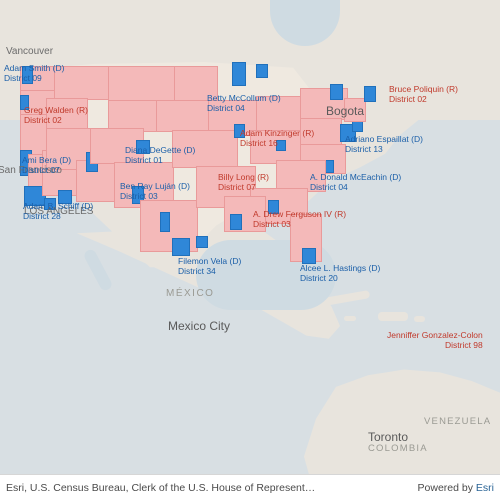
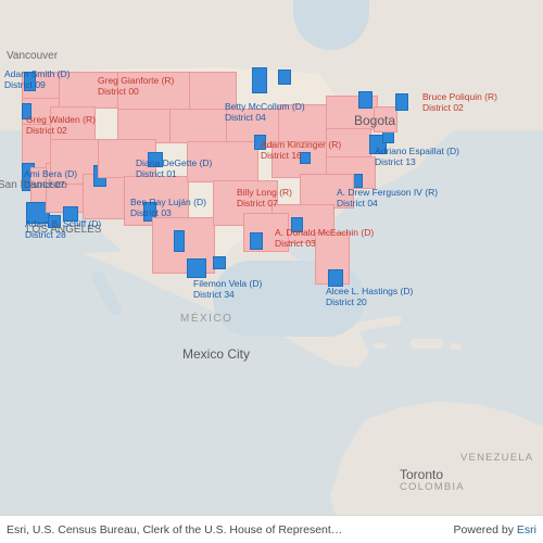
  Vancouver
  Bogota
  San Francisco
  LOS ANGELES
  Mexico City
  Toronto
  MÉXICO
  VENEZUELA
  COLOMBIA
  Adam Smith (D)
  District 09
+ Greg Gianforte (R)
+ District 00
  Betty McCollum (D)
  District 04
  Bruce Poliquin (R)
  District 02
  Greg Walden (R)
  District 02
  Adam Kinzinger (R)
  District 16
  Adriano Espaillat (D)
  District 13
  Diana DeGette (D)
  District 01
  Ami Bera (D)
  District 07
  Billy Long (R)
  District 07
- A. Donald McEachin (D)
+ A. Drew Ferguson IV (R)
  District 04
  Ben Ray Luján (D)
  District 03
  Adam B. Schiff (D)
  District 28
- A. Drew Ferguson IV (R)
+ A. Donald McEachin (D)
  District 03
  Filemon Vela (D)
  District 34
  Alcee L. Hastings (D)
  District 20
- Jenniffer Gonzalez-Colon
- District 98
  Esri, U.S. Census Bureau, Clerk of the U.S. House of Represent…
  Powered by Esri
